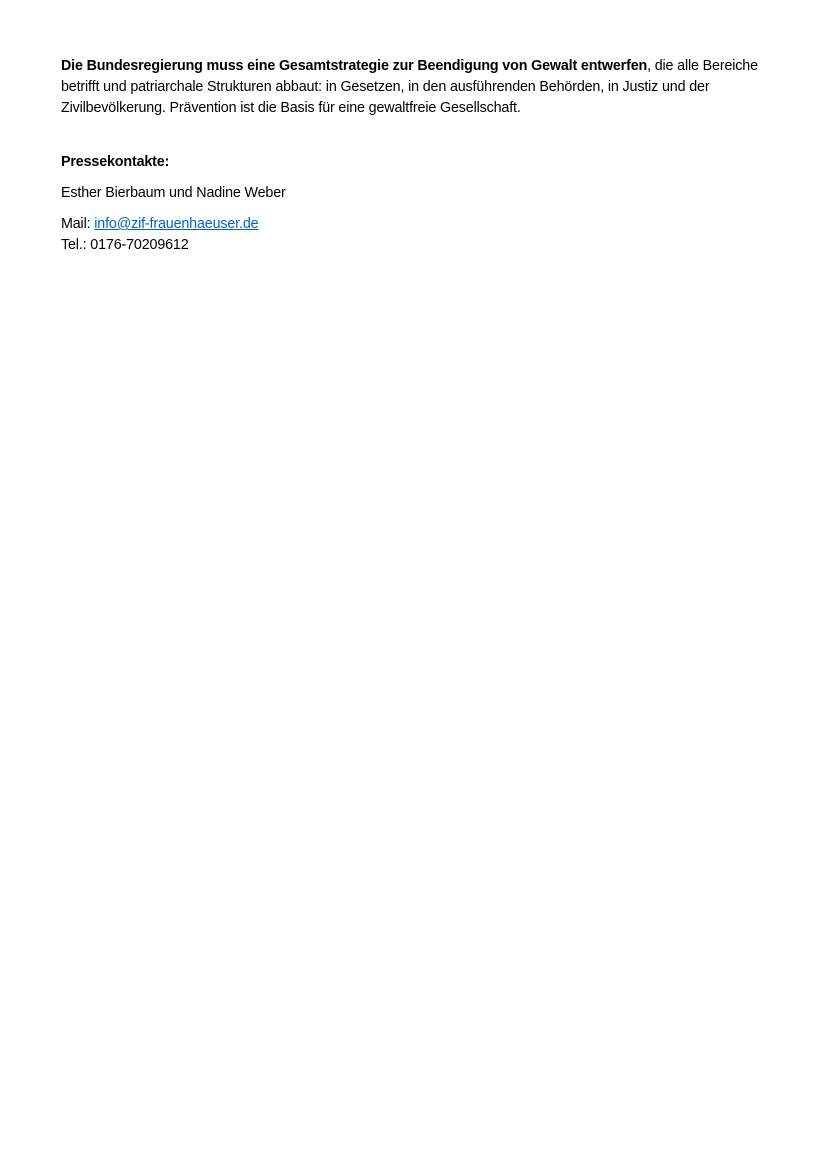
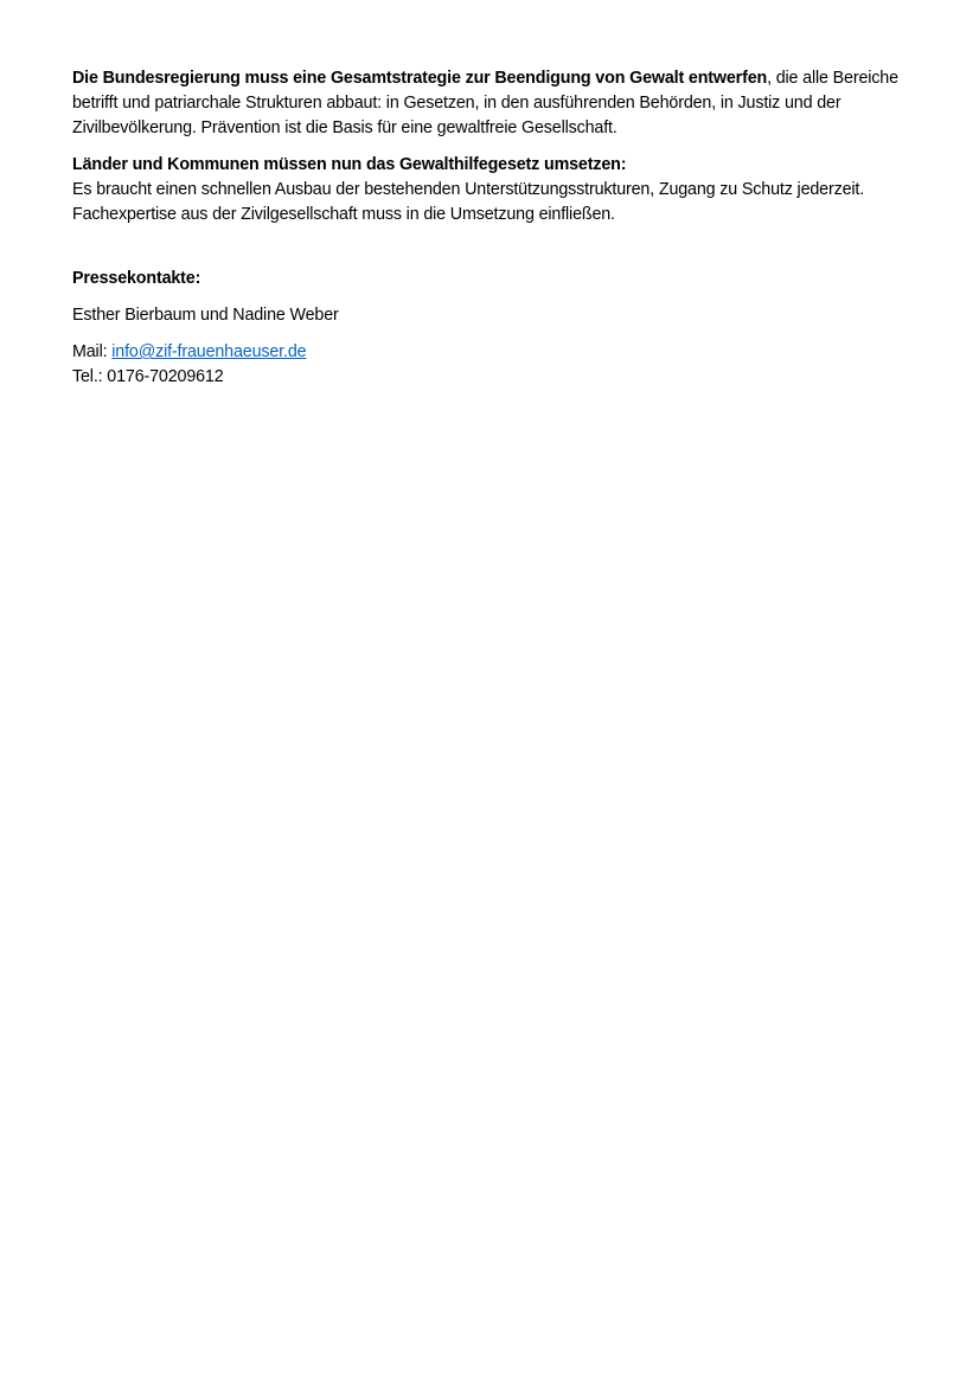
  Die Bundesregierung muss eine Gesamtstrategie zur Beendigung von Gewalt entwerfen, die alle Bereiche betrifft und patriarchale Strukturen abbaut: in Gesetzen, in den ausführenden Behörden, in Justiz und der Zivilbevölkerung. Prävention ist die Basis für eine gewaltfreie Gesellschaft.
+ Länder und Kommunen müssen nun das Gewalthilfegesetz umsetzen:
+ Es braucht einen schnellen Ausbau der bestehenden Unterstützungsstrukturen, Zugang zu Schutz jederzeit. Fachexpertise aus der Zivilgesellschaft muss in die Umsetzung einfließen.
  Pressekontakte:
  Esther Bierbaum und Nadine Weber
  Mail: info@zif-frauenhaeuser.de
  Tel.: 0176-70209612
